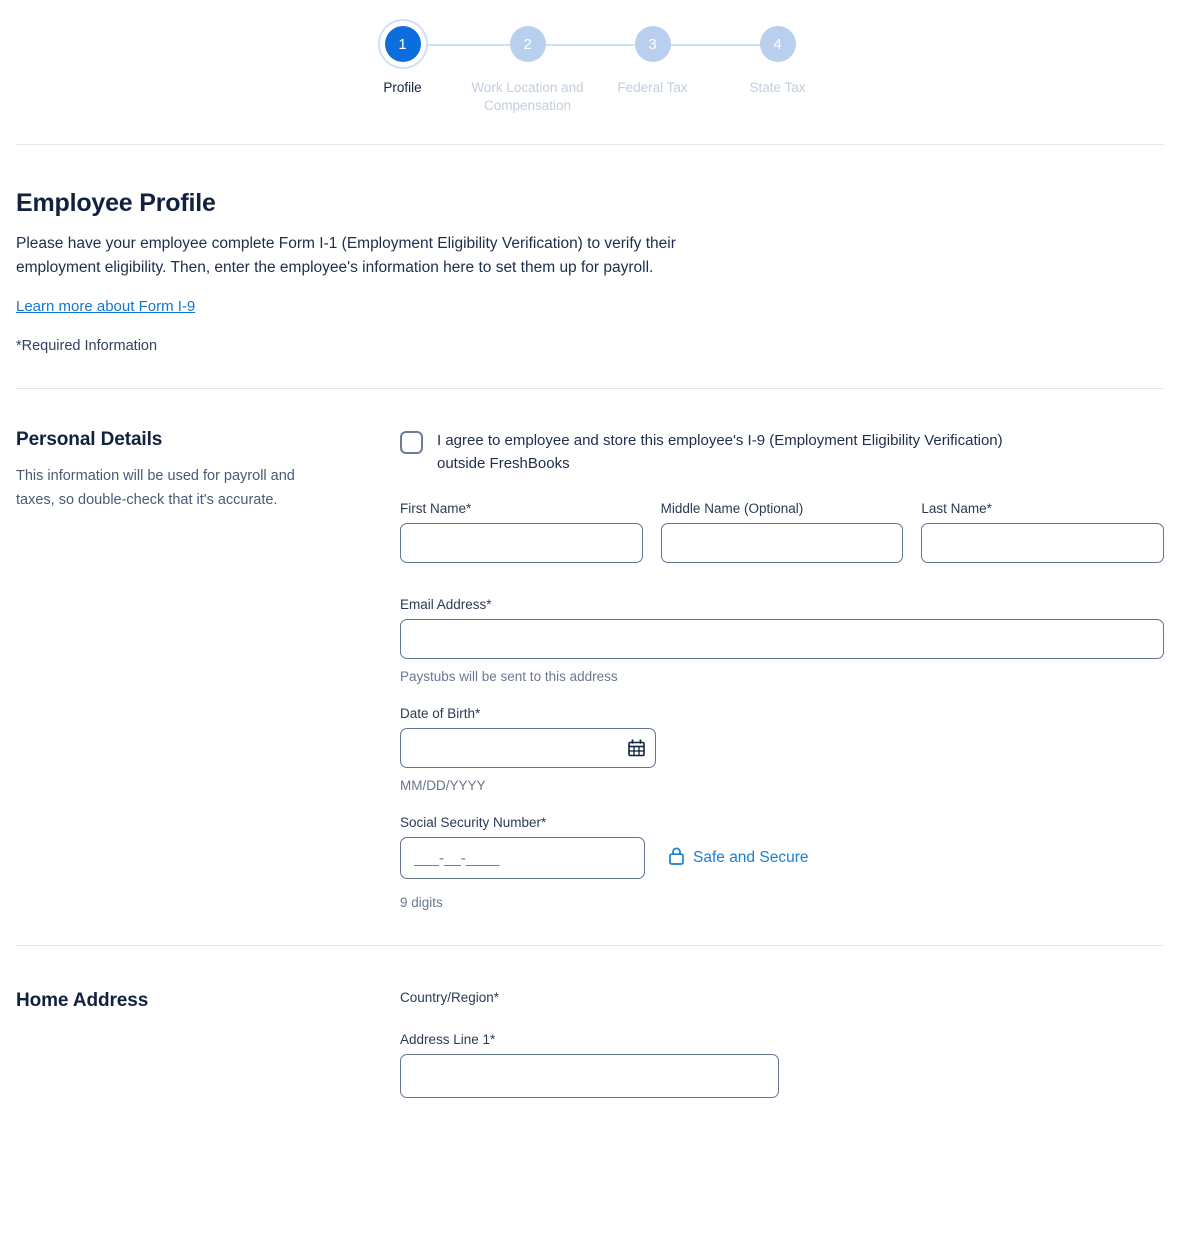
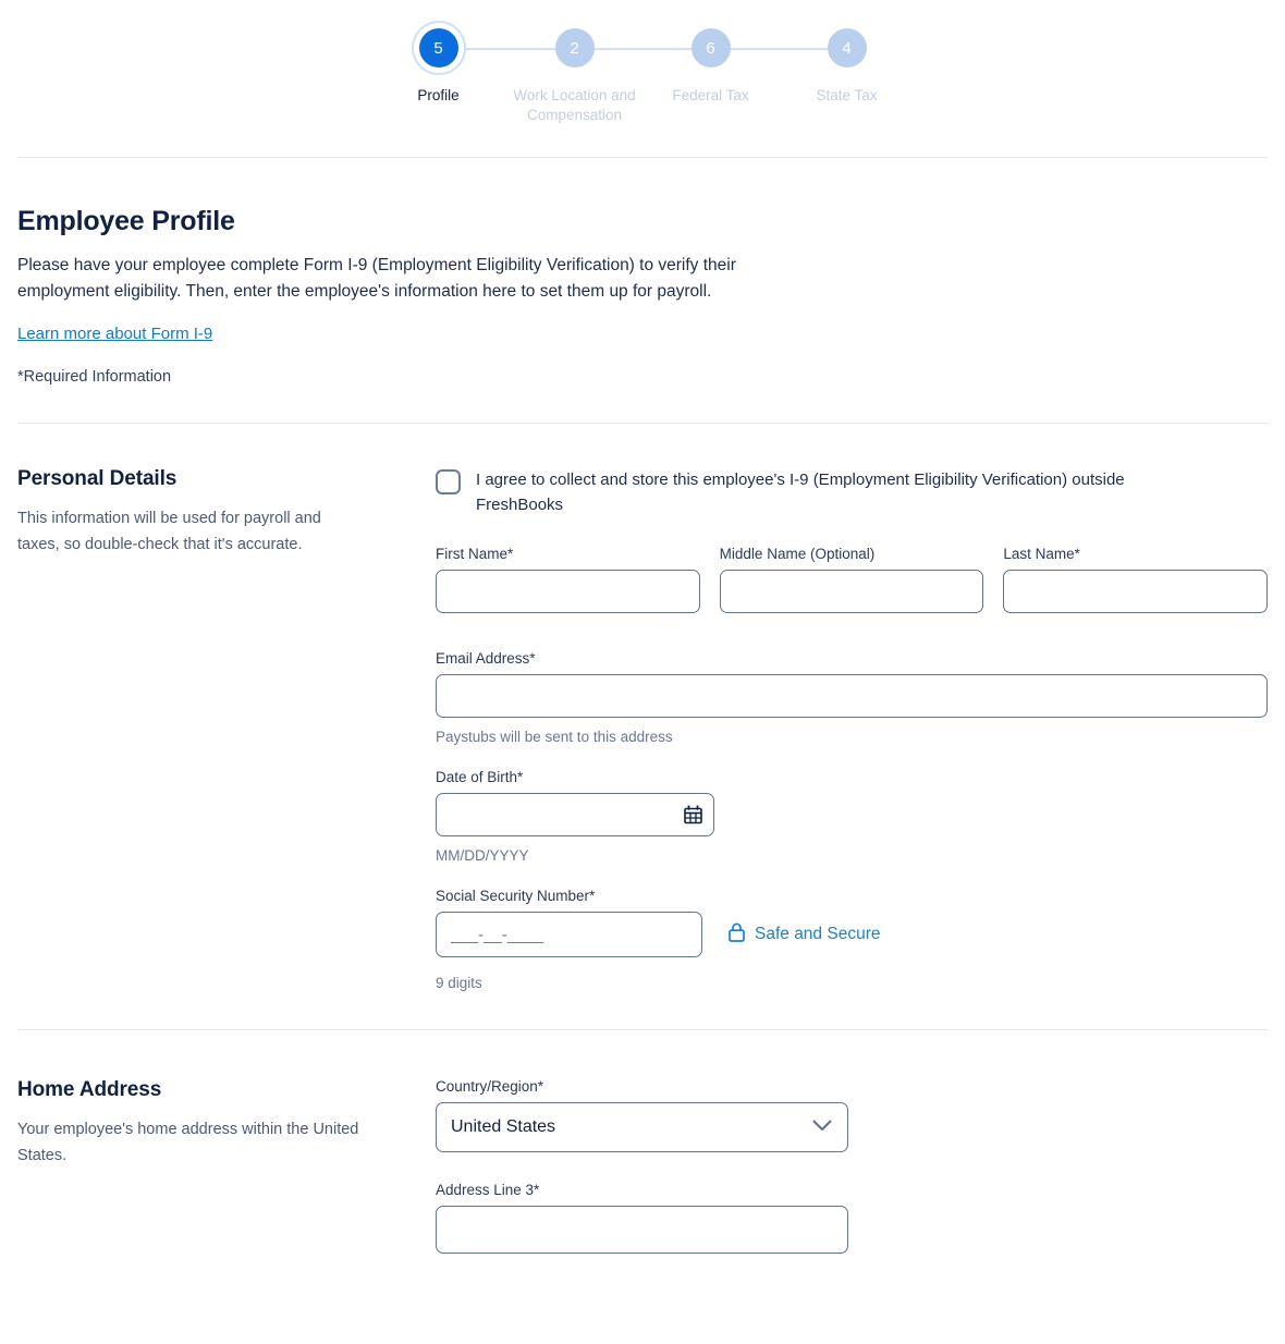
- 1
+ 5
  Profile
  2
  Work Location and Compensation
- 3
+ 6
  Federal Tax
  4
  State Tax
  Employee Profile
- Please have your employee complete Form I-1 (Employment Eligibility Verification) to verify their employment eligibility. Then, enter the employee's information here to set them up for payroll.
+ Please have your employee complete Form I-9 (Employment Eligibility Verification) to verify their employment eligibility. Then, enter the employee's information here to set them up for payroll.
  Learn more about Form I-9
  *Required Information
  Personal Details
  This information will be used for payroll and taxes, so double-check that it's accurate.
- I agree to employee and store this employee's I-9 (Employment Eligibility Verification) outside FreshBooks
+ I agree to collect and store this employee's I-9 (Employment Eligibility Verification) outside FreshBooks
  First Name*
  Middle Name (Optional)
  Last Name*
  Email Address*
  Paystubs will be sent to this address
  Date of Birth*
  MM/DD/YYYY
  Social Security Number*
  ___-__-____
  Safe and Secure
  9 digits
  Home Address
+ Your employee's home address within the United States.
  Country/Region*
+ United States
- Address Line 1*
+ Address Line 3*
